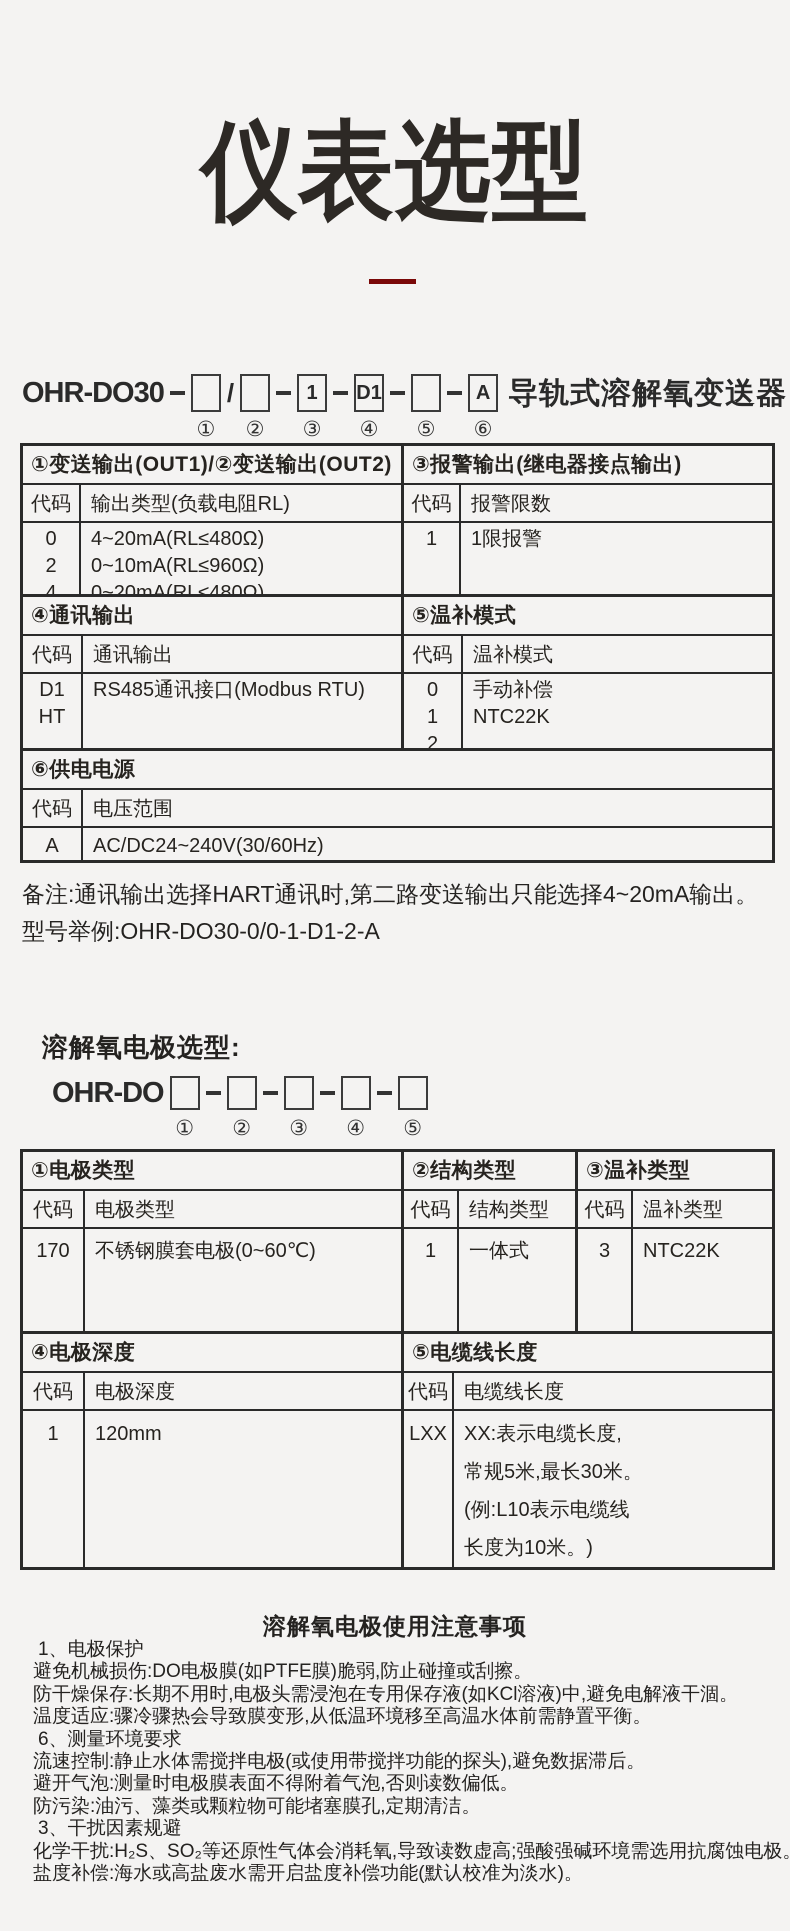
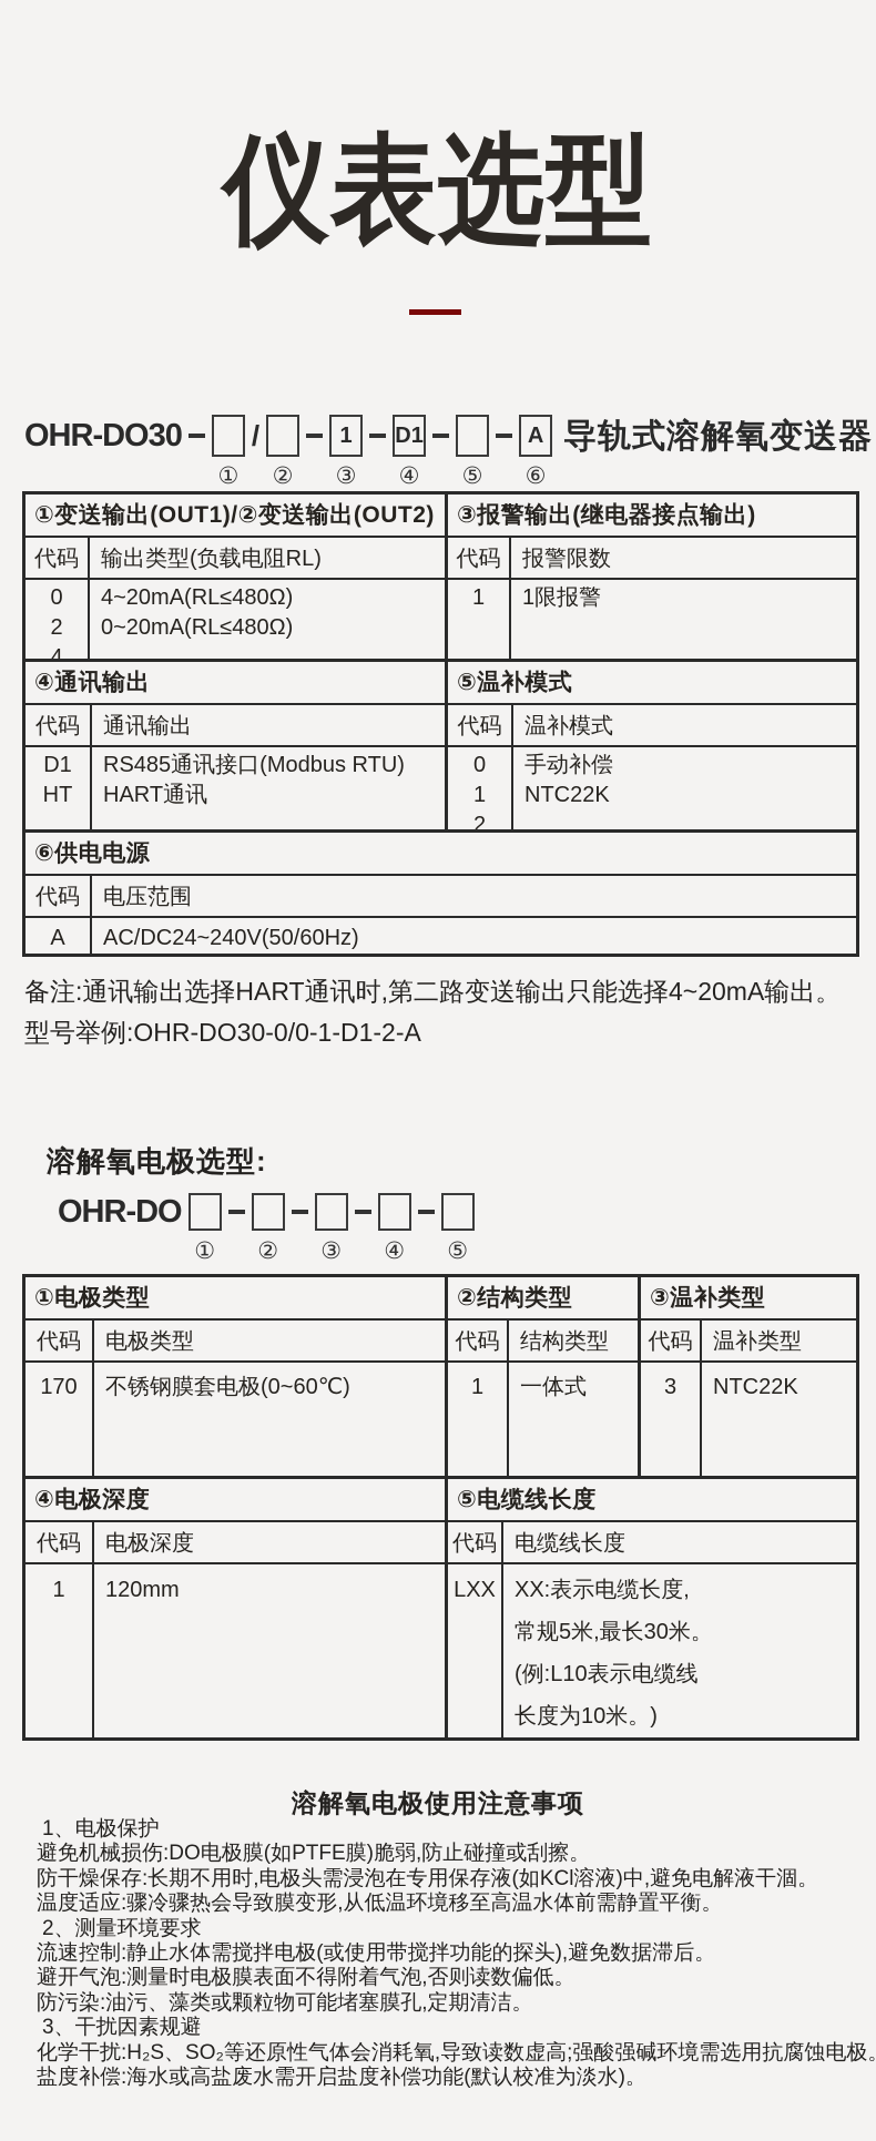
  仪表选型
  OHR-DO30
  ①
  /
  ②
  1
  ③
  D1
  ④
  ⑤
  A
  ⑥
  导轨式溶解氧变送器
  ①变送输出(OUT1)/②变送输出(OUT2)
  代码
  输出类型(负载电阻RL)
  0
  2
  4
  4~20mA(RL≤480Ω)
- 0~10mA(RL≤960Ω)
  0~20mA(RL≤480Ω)
  ③报警输出(继电器接点输出)
  代码
  报警限数
  1
  1限报警
  ④通讯输出
  代码
  通讯输出
  D1
  HT
  RS485通讯接口(Modbus RTU)
+ HART通讯
  ⑤温补模式
  代码
  温补模式
  0
  1
  2
  手动补偿
  NTC22K
  ⑥供电电源
  代码
  电压范围
  A
- AC/DC24~240V(30/60Hz)
+ AC/DC24~240V(50/60Hz)
  备注:通讯输出选择HART通讯时,第二路变送输出只能选择4~20mA输出。
  型号举例:OHR-DO30-0/0-1-D1-2-A
  溶解氧电极选型:
  OHR-DO
  ①
  ②
  ③
  ④
  ⑤
  ①电极类型
  代码
  电极类型
  170
  不锈钢膜套电极(0~60℃)
  ②结构类型
  代码
  结构类型
  1
  一体式
  ③温补类型
  代码
  温补类型
  3
  NTC22K
  ④电极深度
  代码
  电极深度
  1
  120mm
  ⑤电缆线长度
  代码
  电缆线长度
  LXX
  XX:表示电缆长度,
  常规5米,最长30米。
  (例:L10表示电缆线
  长度为10米。)
  溶解氧电极使用注意事项
  1、电极保护
  避免机械损伤:DO电极膜(如PTFE膜)脆弱,防止碰撞或刮擦。
  防干燥保存:长期不用时,电极头需浸泡在专用保存液(如KCl溶液)中,避免电解液干涸。
  温度适应:骤冷骤热会导致膜变形,从低温环境移至高温水体前需静置平衡。
- 6、测量环境要求
+ 2、测量环境要求
  流速控制:静止水体需搅拌电极(或使用带搅拌功能的探头),避免数据滞后。
  避开气泡:测量时电极膜表面不得附着气泡,否则读数偏低。
  防污染:油污、藻类或颗粒物可能堵塞膜孔,定期清洁。
  3、干扰因素规避
  化学干扰:H₂S、SO₂等还原性气体会消耗氧,导致读数虚高;强酸强碱环境需选用抗腐蚀电极
  盐度补偿:海水或高盐废水需开启盐度补偿功能(默认校准为淡水)。
